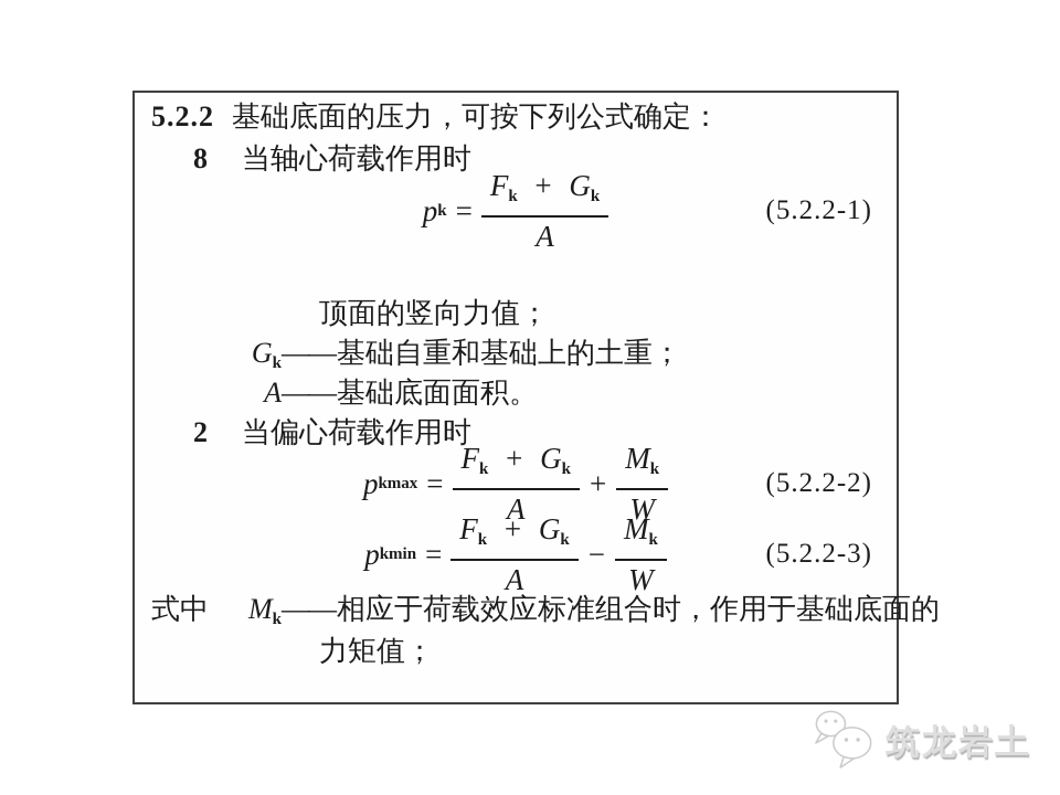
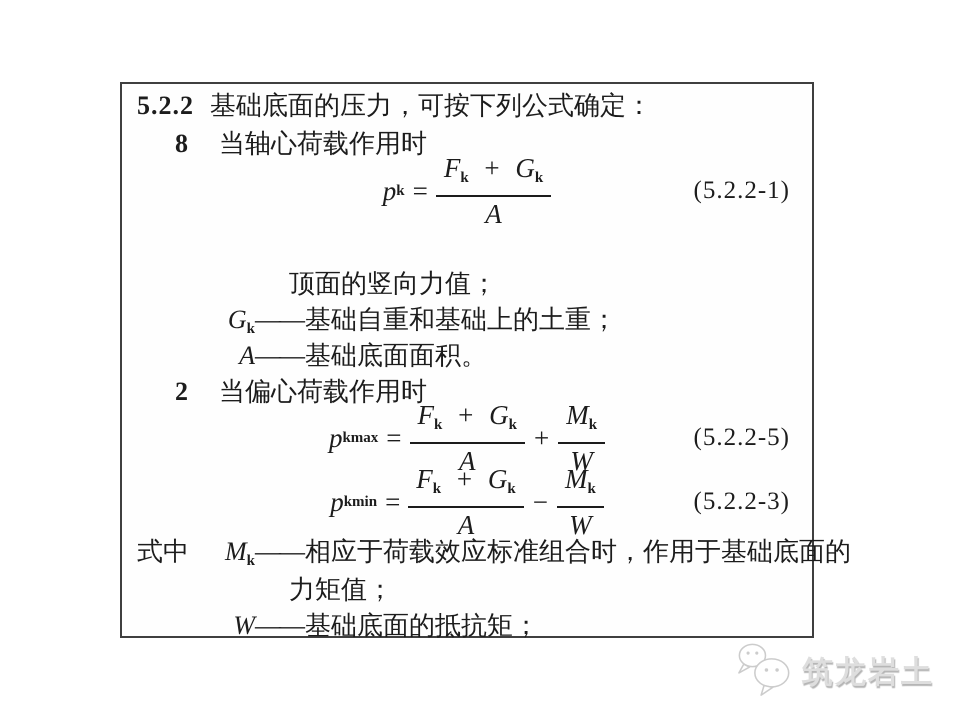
  5.2.2 基础底面的压力，可按下列公式确定：
  8 当轴心荷载作用时
  p
  k
  =
  Fk + Gk
  A
  (5.2.2-1)
  顶面的竖向力值；
  Gk——基础自重和基础上的土重；
  A——基础底面面积。
  2 当偏心荷载作用时
  p
  kmax
  =
  Fk + Gk
  A
  +
  Mk
  W
- (5.2.2-2)
+ (5.2.2-5)
  p
  kmin
  =
  Fk + Gk
  A
  −
  Mk
  W
  (5.2.2-3)
  式中 Mk——相应于荷载效应标准组合时，作用于基础底面的
  力矩值；
+ W——基础底面的抵抗矩；
  筑龙岩土
